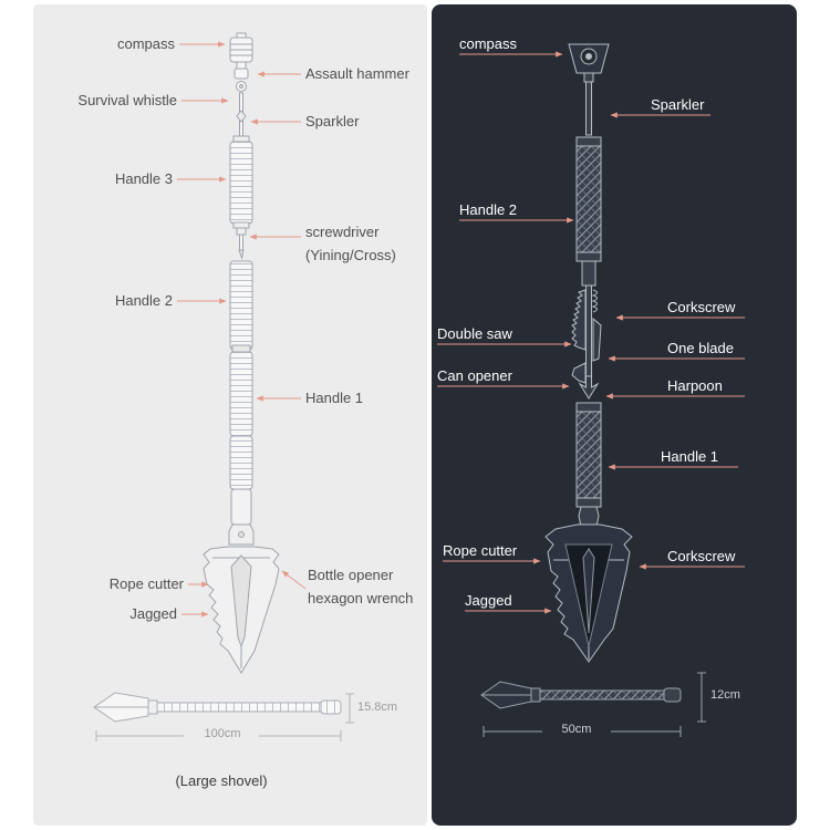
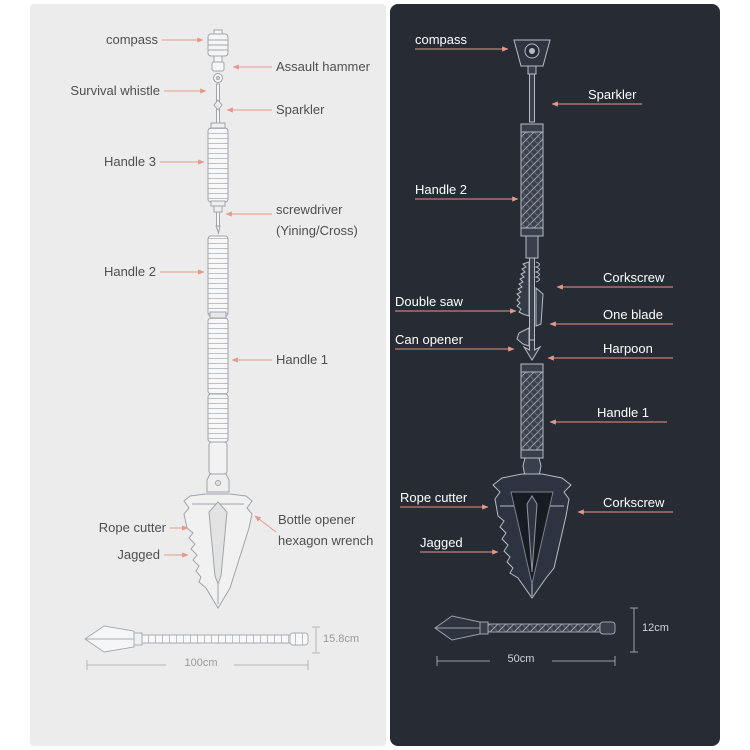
  compass
  Assault hammer
  Survival whistle
  Sparkler
  Handle 3
  screwdriver
  (Yining/Cross)
  Handle 2
  Handle 1
  Rope cutter
  Bottle opener
  hexagon wrench
  Jagged
  100cm
  15.8cm
- (Large shovel)
  compass
  Sparkler
  Handle 2
  Corkscrew
  Double saw
  One blade
  Can opener
  Harpoon
  Handle 1
  Rope cutter
  Corkscrew
  Jagged
  50cm
  12cm
